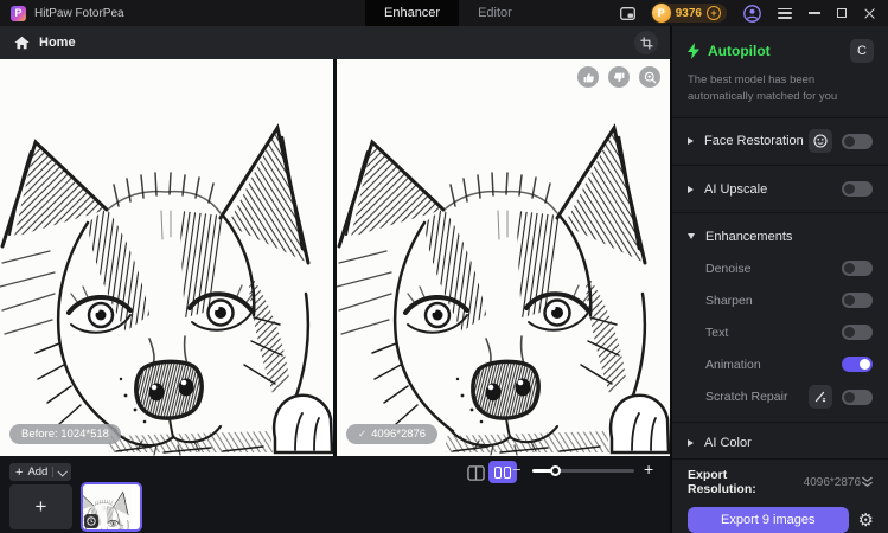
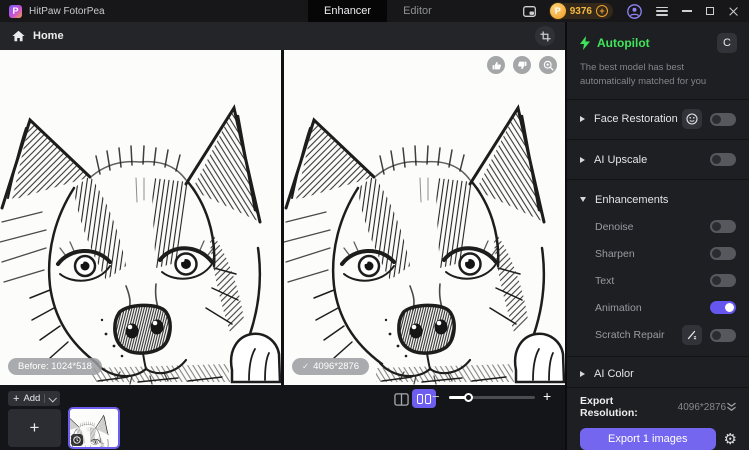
  P
  HitPaw FotorPea
  Enhancer
  Editor
  P
  9376
  +
  Home
  Before: 1024*518
  ✓
  4096*2876
  +
  Add
  +
  −
  +
  Autopilot
  C
- The best model has been automatically matched for you
+ The best model has best automatically matched for you
  Face Restoration
  AI Upscale
  Enhancements
  Denoise
  Sharpen
  Text
  Animation
  Scratch Repair
  AI Color
  Export Resolution:
  4096*2876
- Export 9 images
+ Export 1 images
  ⚙
